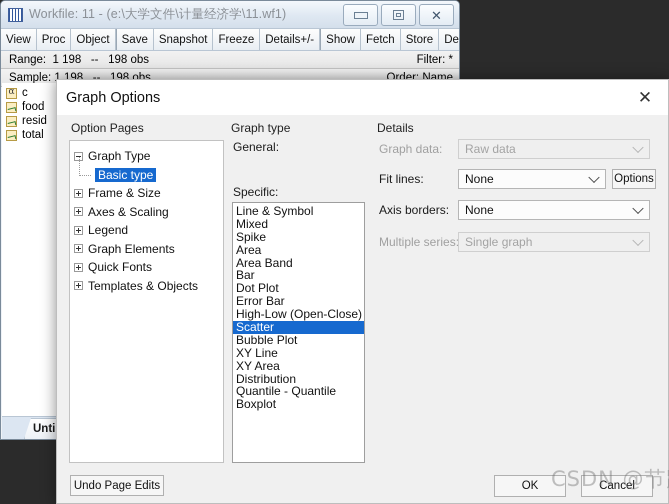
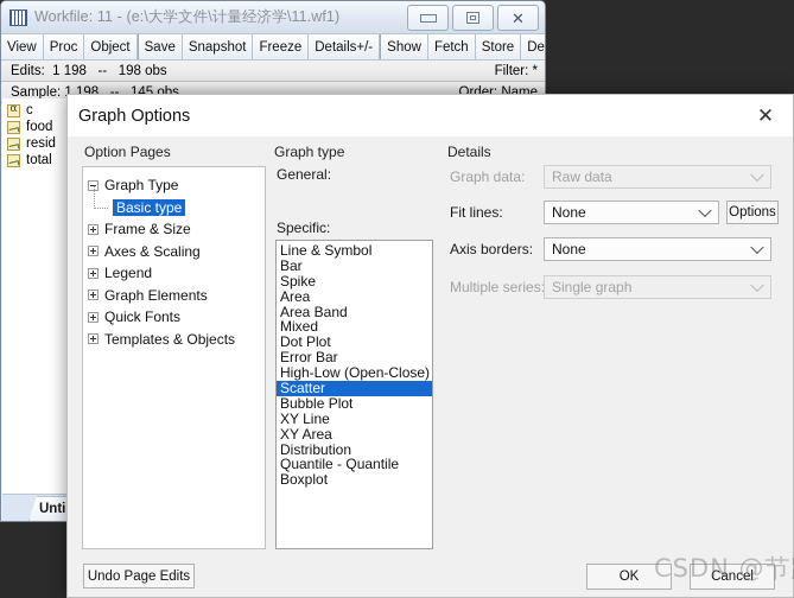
  Workfile: 11 - (e:\大学文件\计量经济学\11.wf1)
  ✕
  View
  Proc
  Object
  Save
  Snapshot
  Freeze
  Details+/-
  Show
  Fetch
  Store
- Range: 1 198 -- 198 obs
+ Edits: 1 198 -- 198 obs
  Filter: *
- Sample: 1 198 -- 198 obs
+ Sample: 1 198 -- 145 obs
  Order: Name
  c
  food
  resid
  total
  Unti
  Graph Options
  ✕
  Option Pages
  Graph Type
  Basic type
  Frame & Size
  Axes & Scaling
  Legend
  Graph Elements
  Quick Fonts
  Templates & Objects
  Graph type
  General:
  Specific:
  Line & Symbol
- Mixed
+ Bar
  Spike
  Area
  Area Band
- Bar
+ Mixed
  Dot Plot
  Error Bar
  High-Low (Open-Close)
  Scatter
  Bubble Plot
  XY Line
  XY Area
  Distribution
  Quantile - Quantile
  Boxplot
  Details
  Graph data:
  Raw data
  Fit lines:
  None
  Options
  Axis borders:
  None
  Multiple series
  Single graph
  Undo Page Edits
  OK
  Cancel
  CSDN @节
